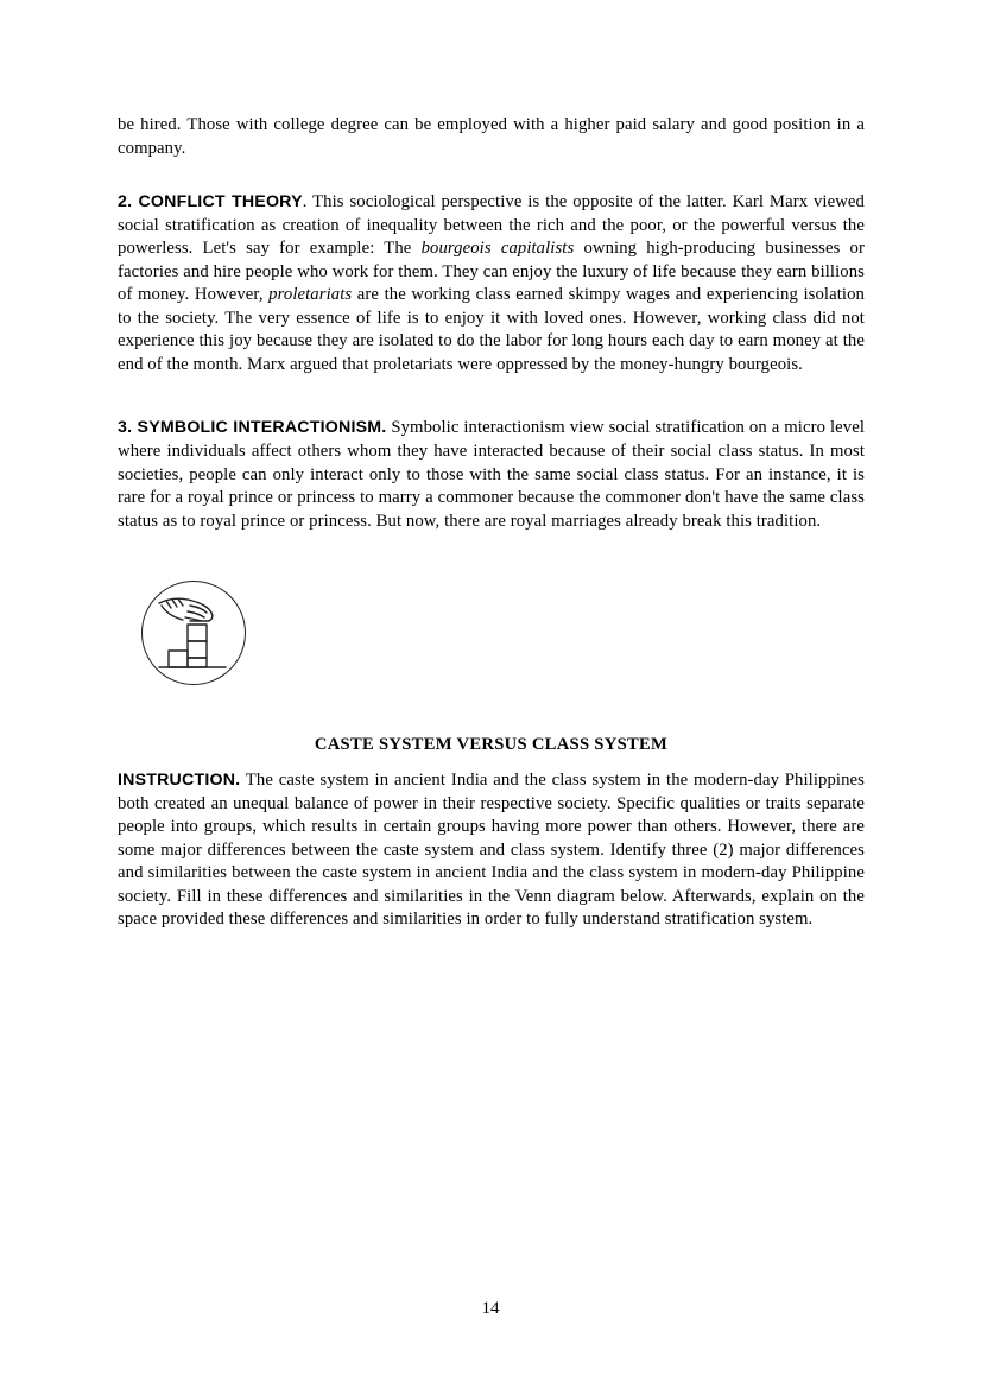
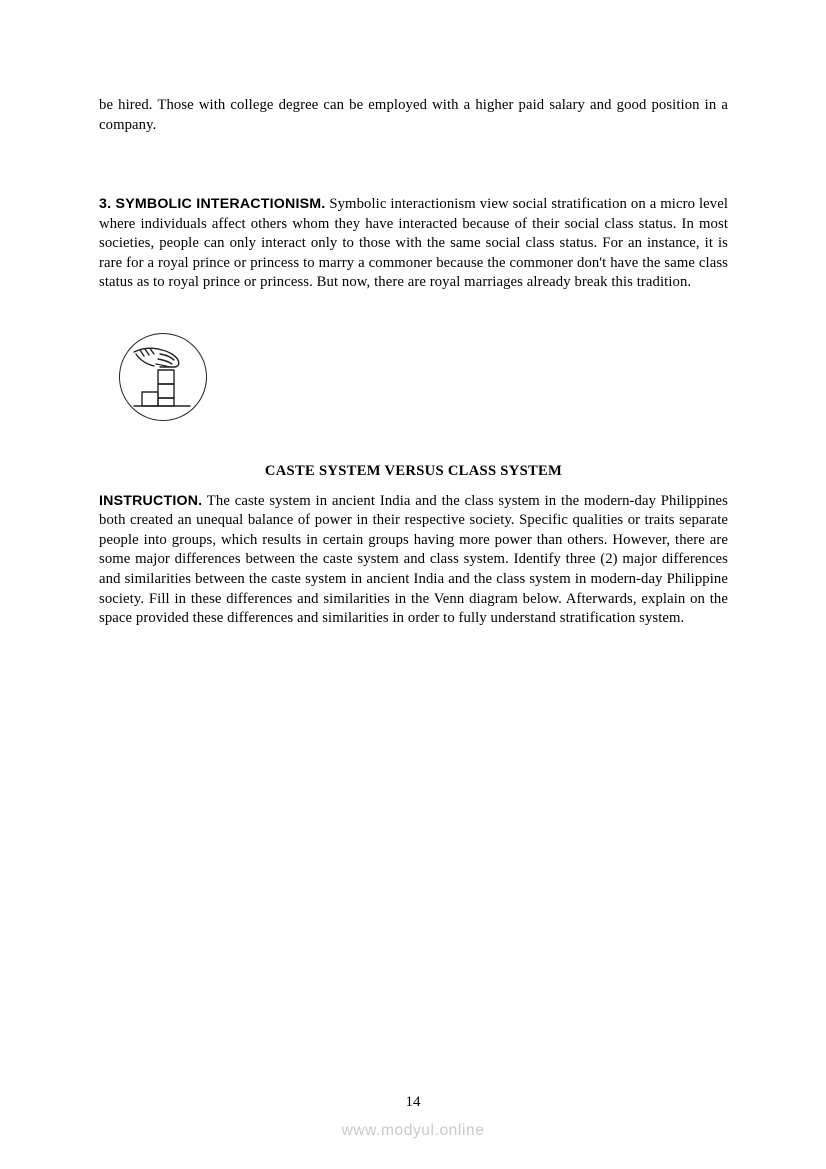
  be hired. Those with college degree can be employed with a higher paid salary and good position in a company.
- 2. CONFLICT THEORY. This sociological perspective is the opposite of the latter. Karl Marx viewed social stratification as creation of inequality between the rich and the poor, or the powerful versus the powerless. Let's say for example: The bourgeois capitalists owning high-producing businesses or factories and hire people who work for them. They can enjoy the luxury of life because they earn billions of money. However, proletariats are the working class earned skimpy wages and experiencing isolation to the society. The very essence of life is to enjoy it with loved ones. However, working class did not experience this joy because they are isolated to do the labor for long hours each day to earn money at the end of the month. Marx argued that proletariats were oppressed by the money-hungry bourgeois.
  3. SYMBOLIC INTERACTIONISM. Symbolic interactionism view social stratification on a micro level where individuals affect others whom they have interacted because of their social class status. In most societies, people can only interact only to those with the same social class status. For an instance, it is rare for a royal prince or princess to marry a commoner because the commoner don't have the same class status as to royal prince or princess. But now, there are royal marriages already break this tradition.
  CASTE SYSTEM VERSUS CLASS SYSTEM
  INSTRUCTION. The caste system in ancient India and the class system in the modern-day Philippines both created an unequal balance of power in their respective society. Specific qualities or traits separate people into groups, which results in certain groups having more power than others. However, there are some major differences between the caste system and class system. Identify three (2) major differences and similarities between the caste system in ancient India and the class system in modern-day Philippine society. Fill in these differences and similarities in the Venn diagram below. Afterwards, explain on the space provided these differences and similarities in order to fully understand stratification system.
  14
+ www.modyul.online
